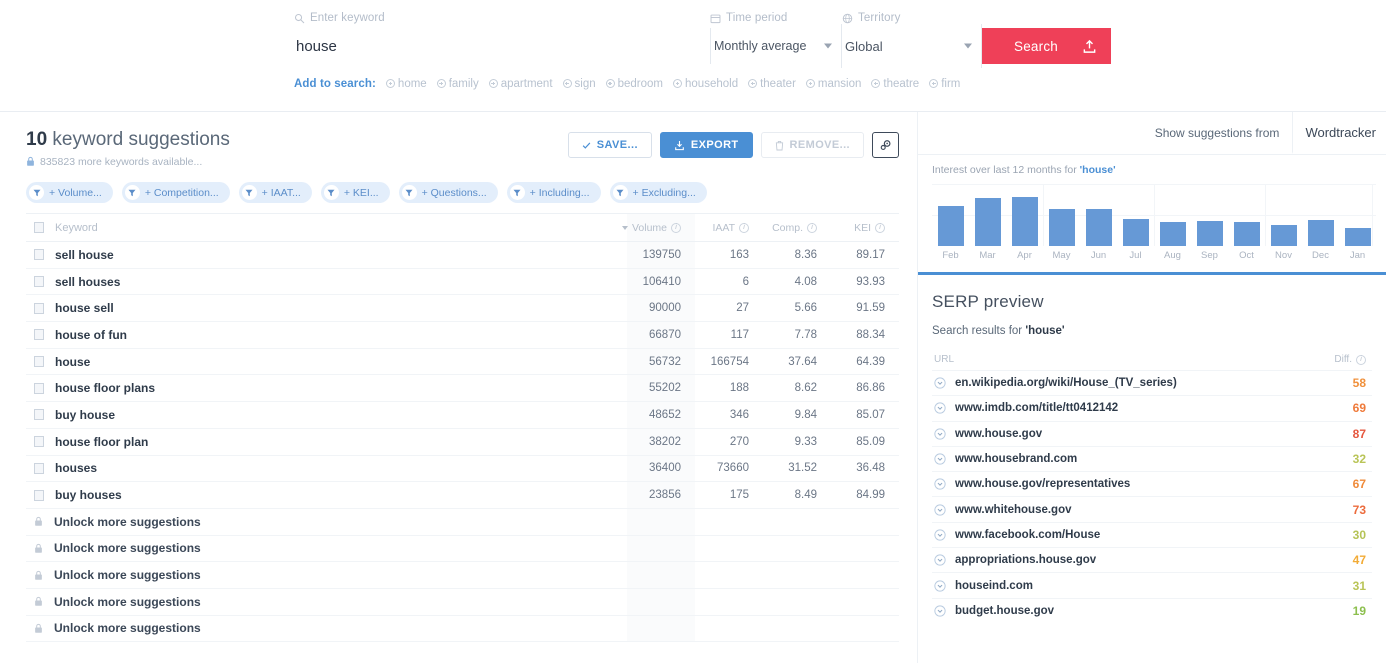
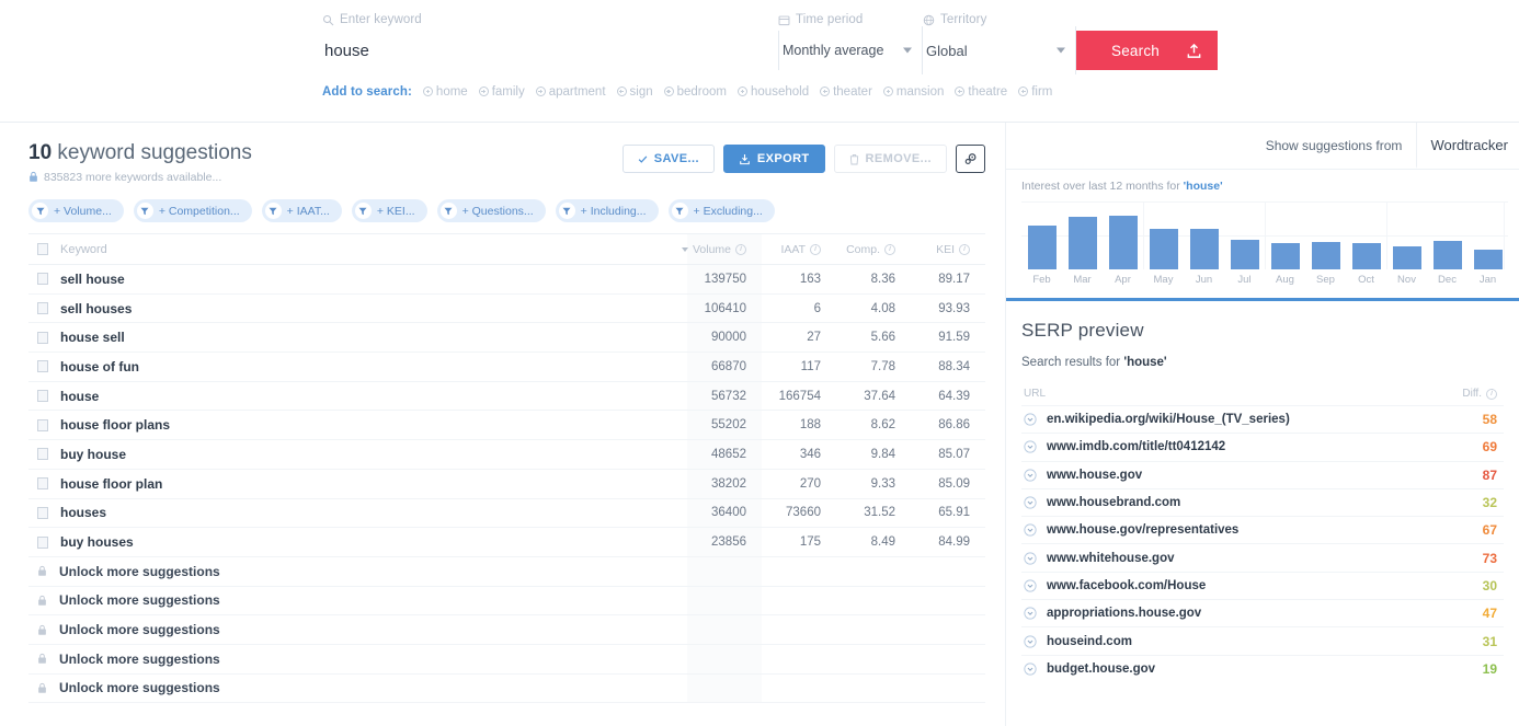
  Enter keyword
  Time period
  Territory
  house
  Monthly average
  Global
  Search
  Add to search:
  home
  family
  apartment
  sign
  bedroom
  household
  theater
  mansion
  theatre
  firm
  10 keyword suggestions
  835823 more keywords available...
  SAVE...
  EXPORT
  REMOVE...
  + Volume...
  + Competition...
  + IAAT...
  + KEI...
  + Questions...
  + Including...
  + Excluding...
  Keyword
  Volume
  IAAT
  Comp.
  KEI
  sell house
  139750
  163
  8.36
  89.17
  sell houses
  106410
  6
  4.08
  93.93
  house sell
  90000
  27
  5.66
  91.59
  house of fun
  66870
  117
  7.78
  88.34
  house
  56732
  166754
  37.64
  64.39
  house floor plans
  55202
  188
  8.62
  86.86
  buy house
  48652
  346
  9.84
  85.07
  house floor plan
  38202
  270
  9.33
  85.09
  houses
  36400
  73660
  31.52
- 36.48
+ 65.91
  buy houses
  23856
  175
  8.49
  84.99
  Unlock more suggestions
  Unlock more suggestions
  Unlock more suggestions
  Unlock more suggestions
  Unlock more suggestions
  Show suggestions from
  Wordtracker
  Interest over last 12 months for 'house'
  Feb
  Mar
  Apr
  May
  Jun
  Jul
  Aug
  Sep
  Oct
  Nov
  Dec
  Jan
  SERP preview
  Search results for 'house'
  URL
  Diff.
  en.wikipedia.org/wiki/House_(TV_series)
  58
  www.imdb.com/title/tt0412142
  69
  www.house.gov
  87
  www.housebrand.com
  32
  www.house.gov/representatives
  67
  www.whitehouse.gov
  73
  www.facebook.com/House
  30
  appropriations.house.gov
  47
  houseind.com
  31
  budget.house.gov
  19
